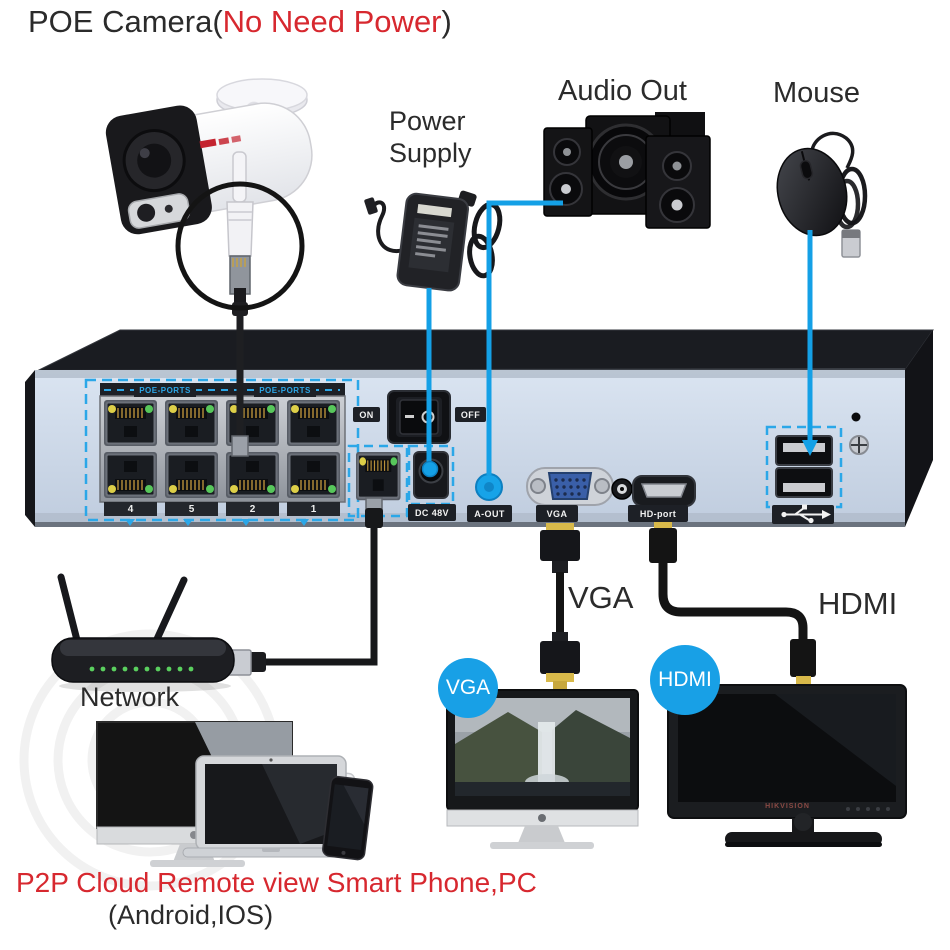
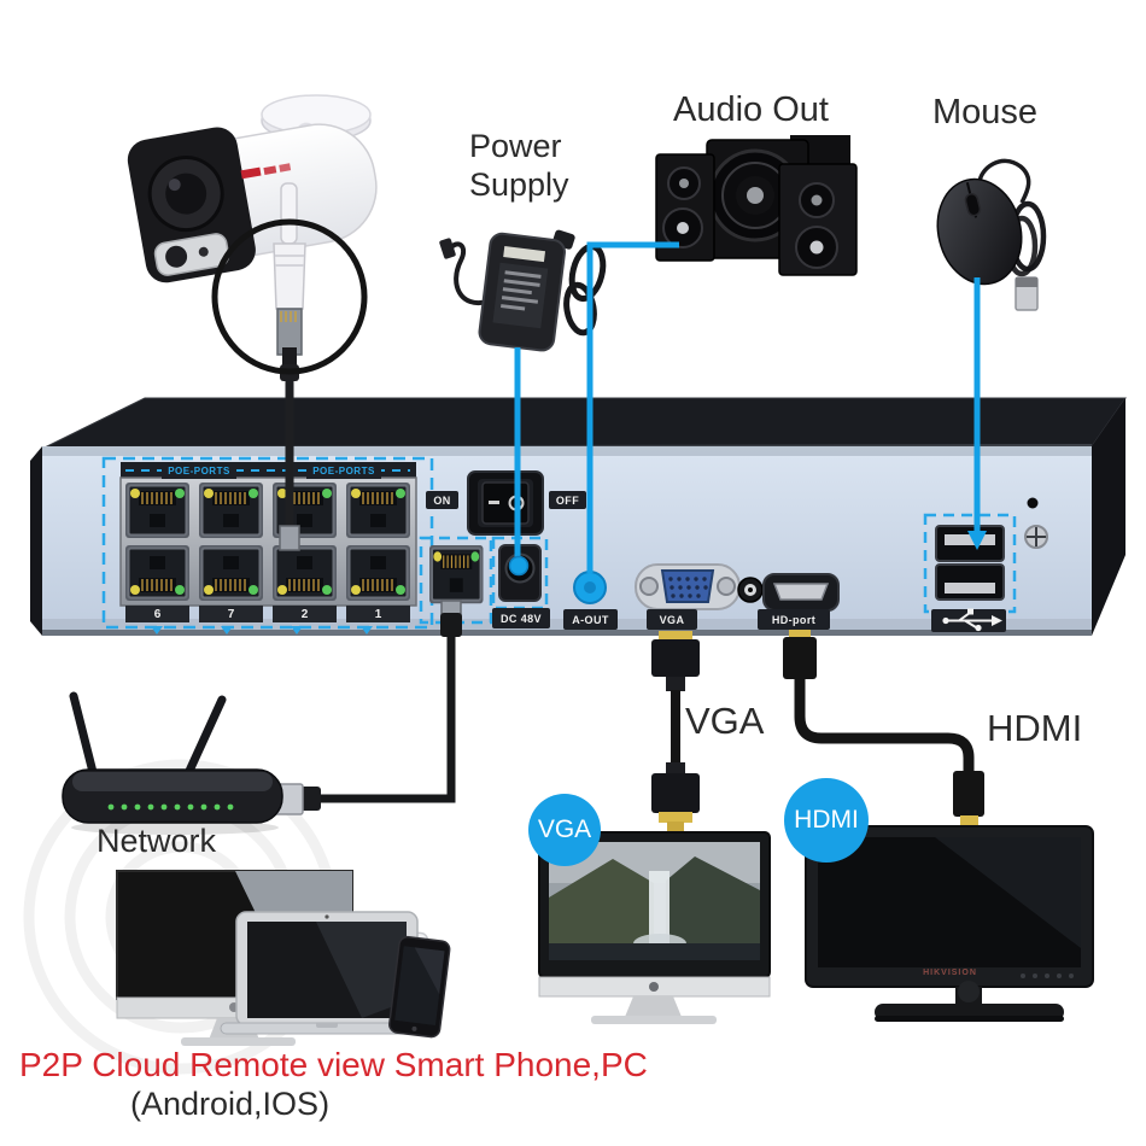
- POE Camera(No Need Power)
  Power Supply
  Audio Out
  Mouse
  Network
  VGA
  HDMI
  VGA
  HDMI
  POE-PORTS
  POE-PORTS
- 4
+ 6
- 5
+ 7
  2
  1
  ON
  OFF
  DC 48V
  A-OUT
  VGA
  HD-port
  P2P Cloud Remote view Smart Phone,PC
  (Android,IOS)
